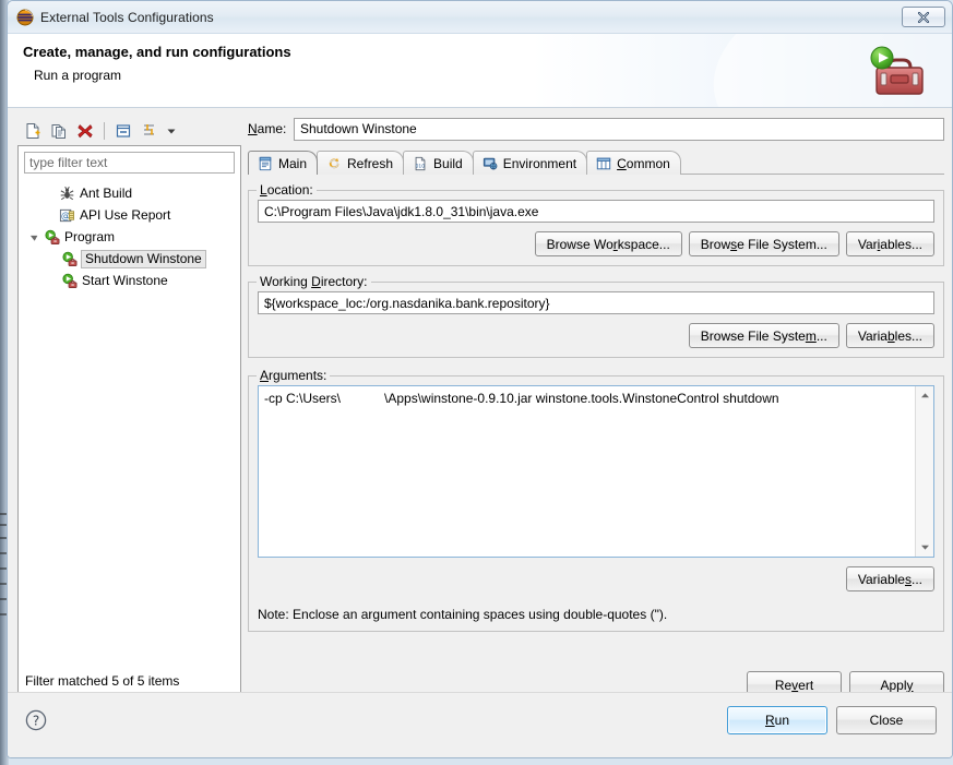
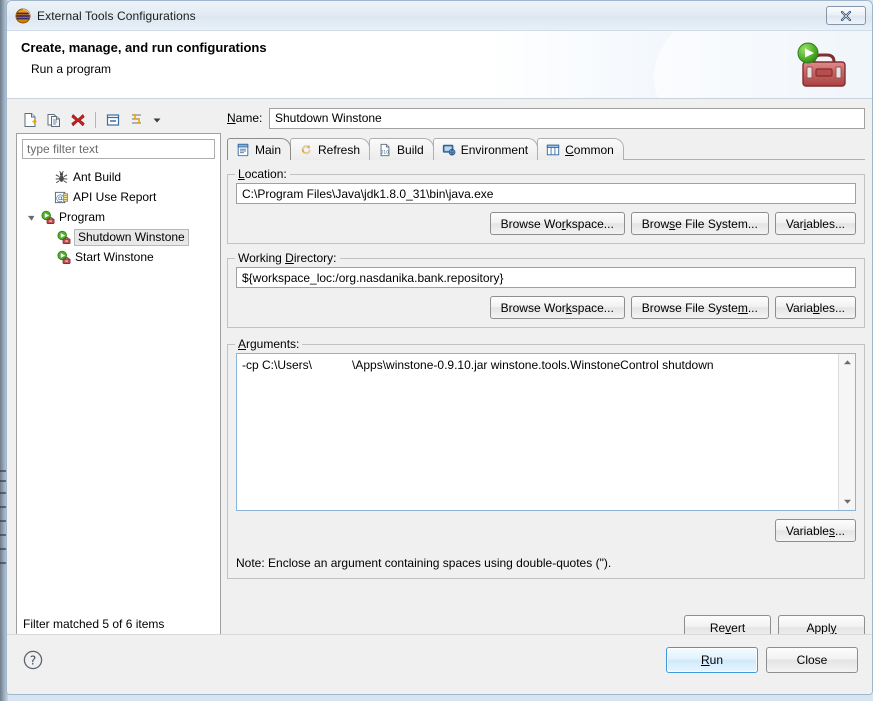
  External Tools Configurations
  Create, manage, and run configurations
  Run a program
  type filter text
  Ant Build
  @
  API Use Report
  Program
  Shutdown Winstone
  Start Winstone
- Filter matched 5 of 5 items
+ Filter matched 5 of 6 items
  Name:
  Shutdown Winstone
  Main
  Refresh
  Build
  Environment
  Common
  Location:
  C:\Program Files\Java\jdk1.8.0_31\bin\java.exe
  Browse Wo
  r
  kspace...
  Brow
  s
  e File System...
  Var
  i
  ables...
  Working Directory:
  ${workspace_loc:/org.nasdanika.bank.repository}
+ Browse Wor
+ k
+ space...
  Browse File Syste
  m
  ...
  Varia
  b
  les...
  Arguments:
  -cp C:\Users\ \Apps\winstone-0.9.10.jar winstone.tools.WinstoneControl shutdown
  Variable
  s
  ...
  Note: Enclose an argument containing spaces using double-quotes (").
  Re
  v
  ert
  Appl
  y
  ?
  Run
  Close
